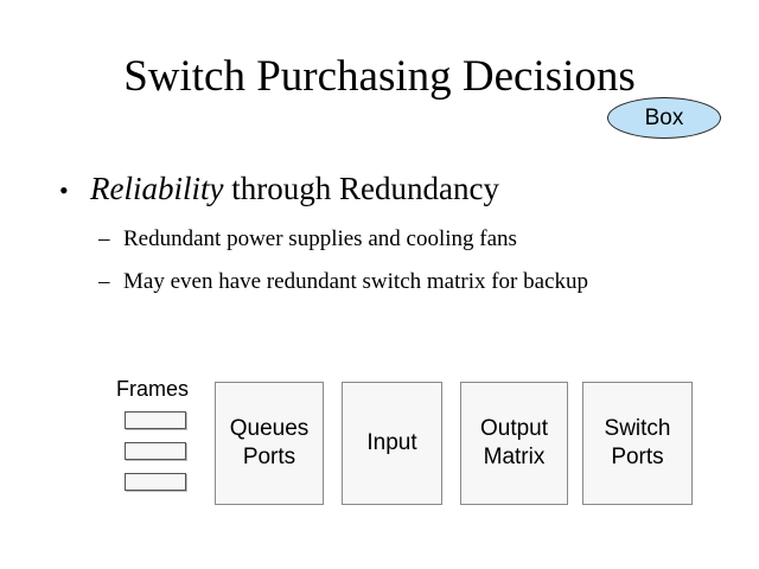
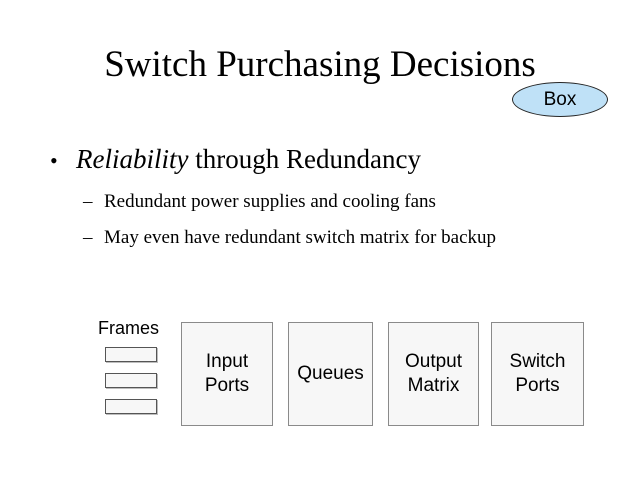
  Switch Purchasing Decisions
  Box
  • Reliability through Redundancy
  – Redundant power supplies and cooling fans
  – May even have redundant switch matrix for backup
  Frames
- Queues
+ Input
  Ports
- Input
+ Queues
  Output
  Matrix
  Switch
  Ports
